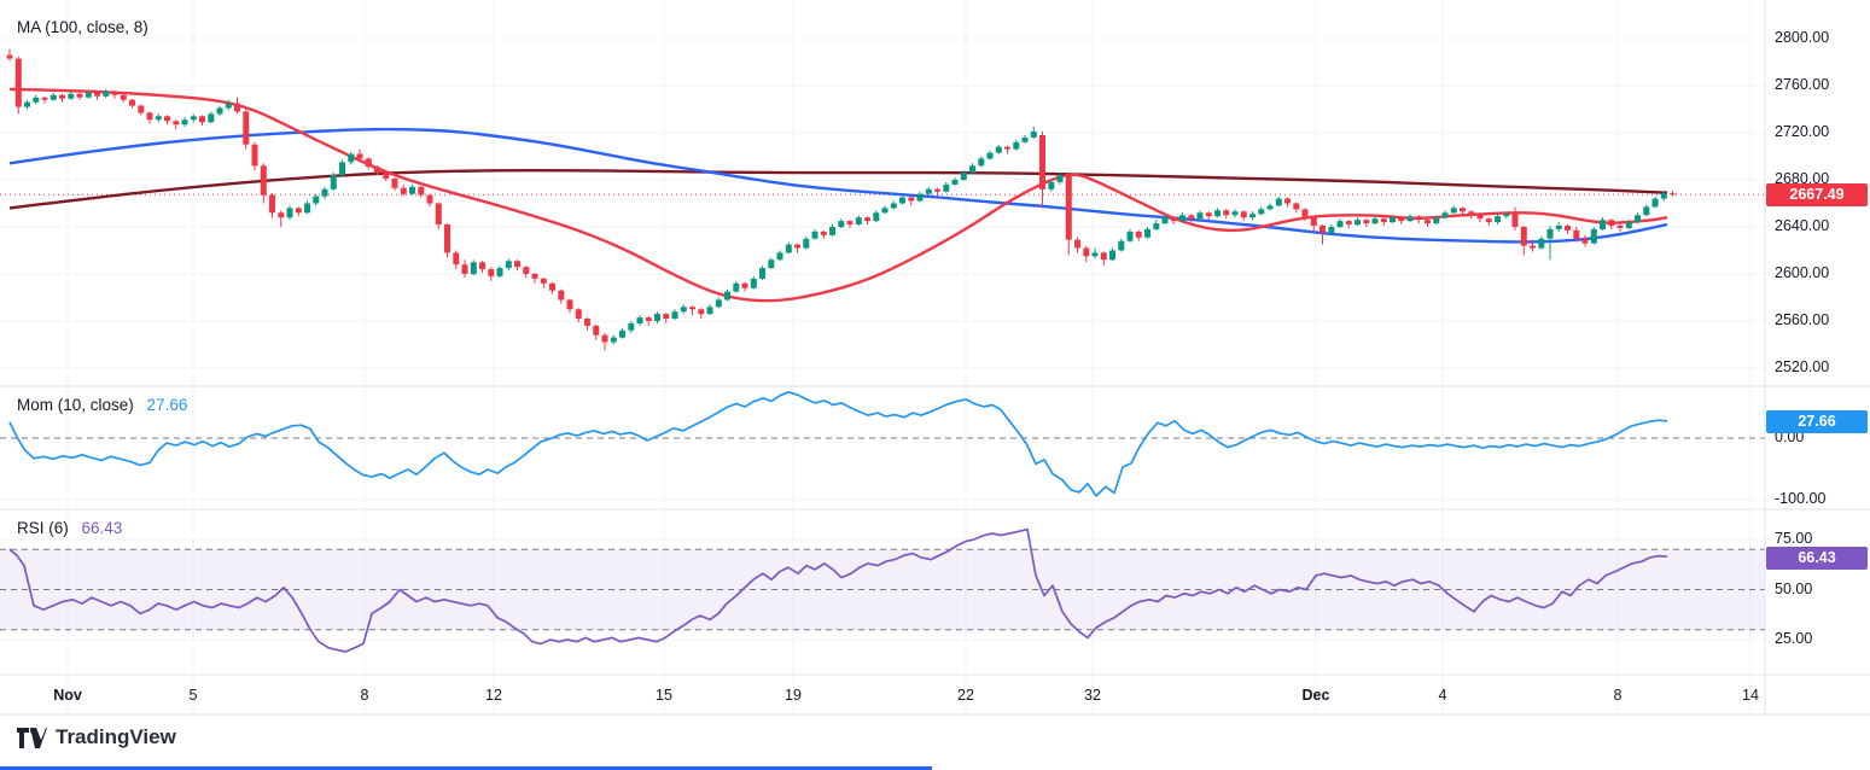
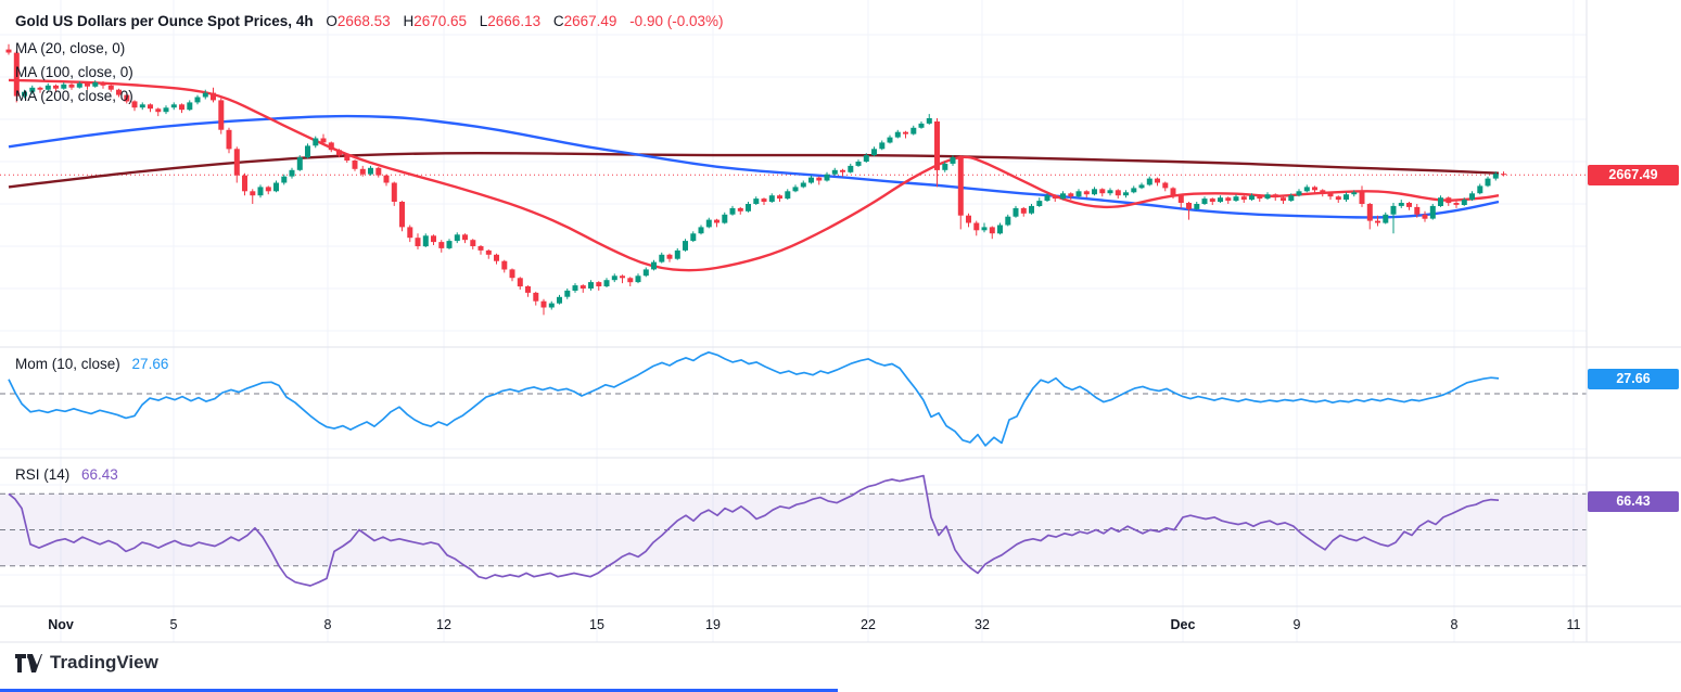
+ Gold US Dollars per Ounce Spot Prices, 4h O2668.53 H2670.65 L2666.13 C2667.49 -0.90 (-0.03%)
+ MA (20, close, 0)
- MA (100, close, 8)
+ MA (100, close, 0)
+ MA (200, close, 0)
  Mom (10, close) 27.66
- RSI (6) 66.43
+ RSI (14) 66.43
- 2800.00
- 2760.00
- 2720.00
- 2680.00
- 2640.00
- 2600.00
- 2560.00
- 2520.00
- 0.00
- -100.00
- 75.00
- 50.00
- 25.00
  2667.49
  27.66
  66.43
  Nov
  5
  8
  12
  15
  19
  22
  32
  Dec
- 4
+ 9
  8
- 14
+ 11
  TradingView
